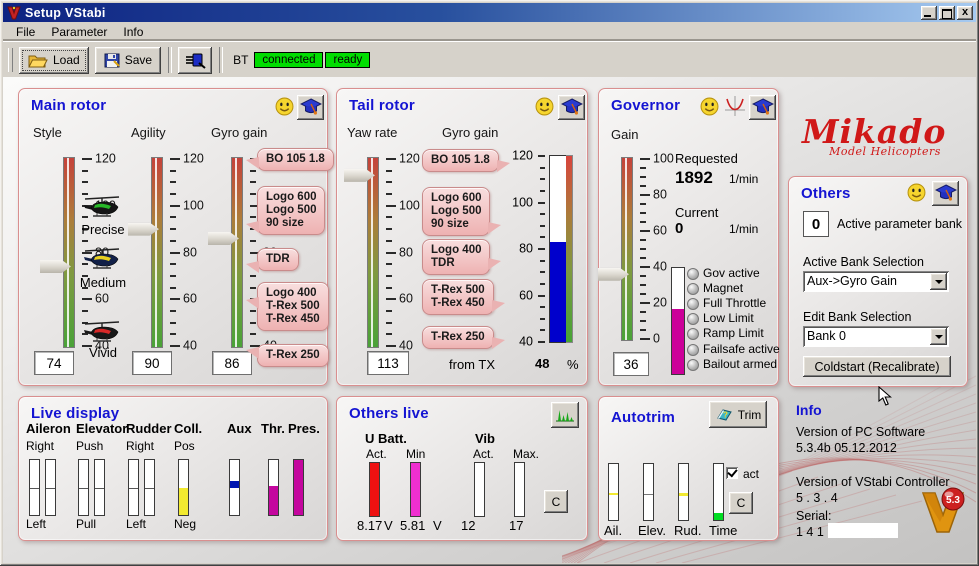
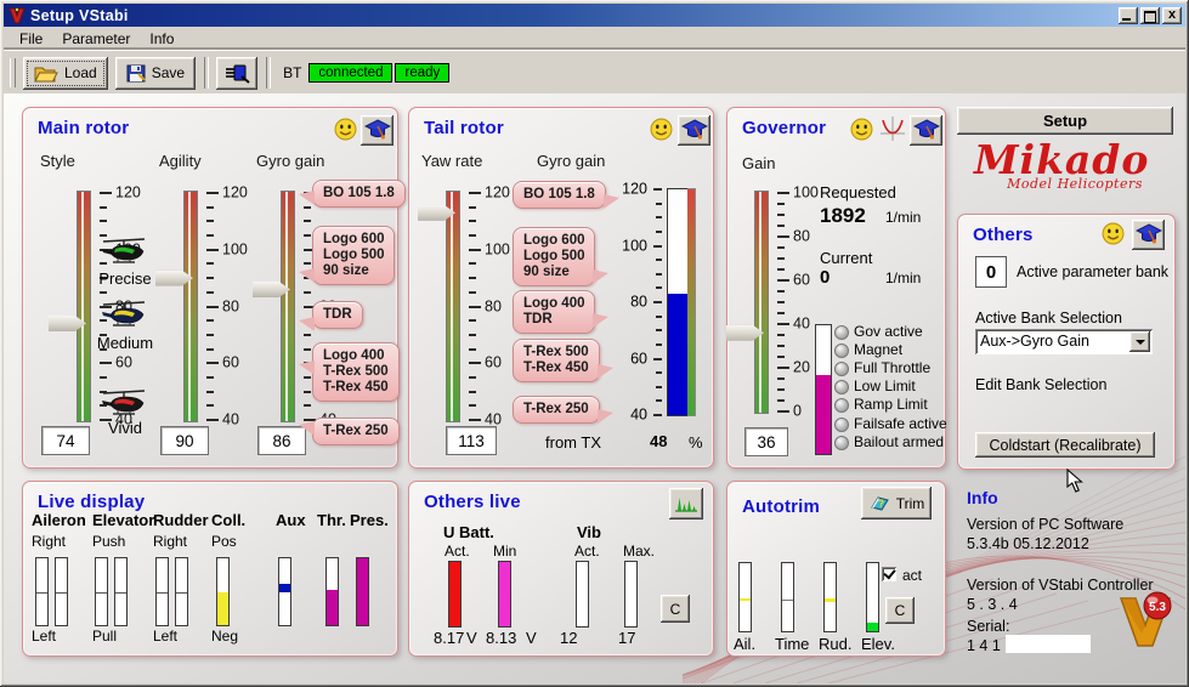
  Setup VStabi
  x
  File
  Parameter
  Info
  Load
  Save
  BT
  connected
  ready
  Main rotor
  Style
  Agility
  Gyro gain
  120
  80
  60
  40
  120
  100
  80
  60
  40
  74
  90
  86
  BO 105 1.8
  Logo 600
  Logo 500
  90 size
  TDR
  Logo 400
  T-Rex 500
  T-Rex 450
  T-Rex 250
  Precise
  Medium
  Vivid
  Tail rotor
  Yaw rate
  Gyro gain
  120
  100
  80
  60
  40
  120
  100
  80
  60
  40
  113
  from TX
  48
  %
  BO 105 1.8
  Logo 600
  Logo 500
  90 size
  Logo 400
  TDR
  T-Rex 500
  T-Rex 450
  T-Rex 250
  Governor
  Gain
  100
  80
  60
  40
  20
  0
  36
  Requested
  1892
  1/min
  Current
  0
  1/min
  Gov active
  Magnet
  Full Throttle
  Low Limit
  Ramp Limit
  Failsafe active
  Bailout armed
+ Setup
  Mikado
  Model Helicopters
  Others
  0
  Active parameter bank
  Active Bank Selection
  Aux->Gyro Gain
  Edit Bank Selection
- Bank 0
  Coldstart (Recalibrate)
  Live display
  Aileron
  Right
  Left
  Elevator
  Push
  Pull
  Rudder
  Right
  Left
  Coll.
  Pos
  Neg
  Aux
  Thr.
  Pres.
  Others live
  U Batt.
  Vib
  C
  Act.
  8.17
  V
  Min
- 5.81
+ 8.13
  V
  Act.
  12
  Max.
  17
  Autotrim
  ?
  Trim
  act
  C
  Ail.
- Elev.
+ Time
  Rud.
- Time
+ Elev.
  Info
  Version of PC Software
  5.3.4b 05.12.2012
  Version of VStabi Controller
  5 . 3 . 4
  Serial:
  1 4 1
  5.3
